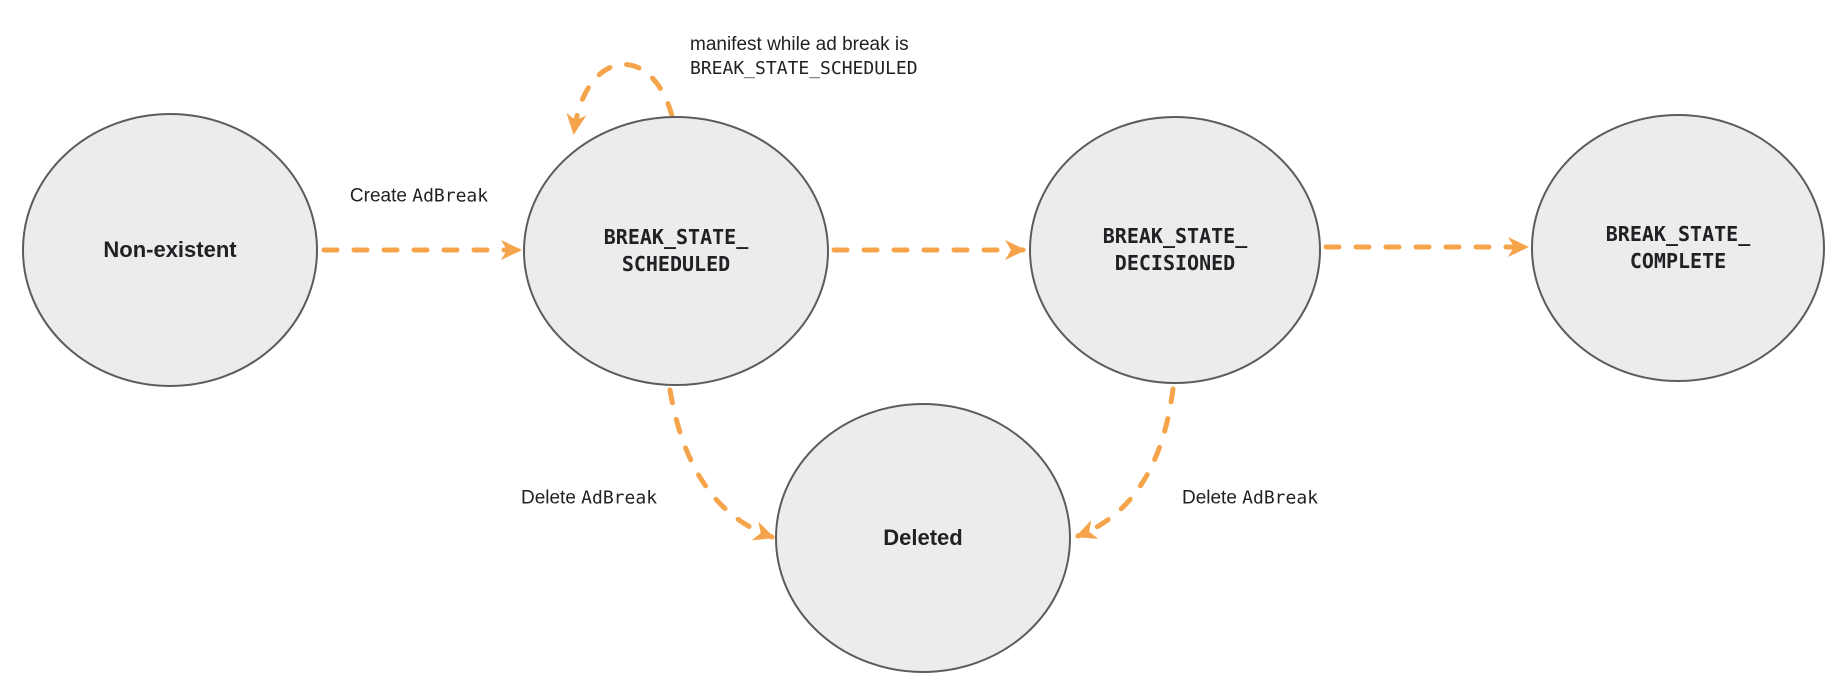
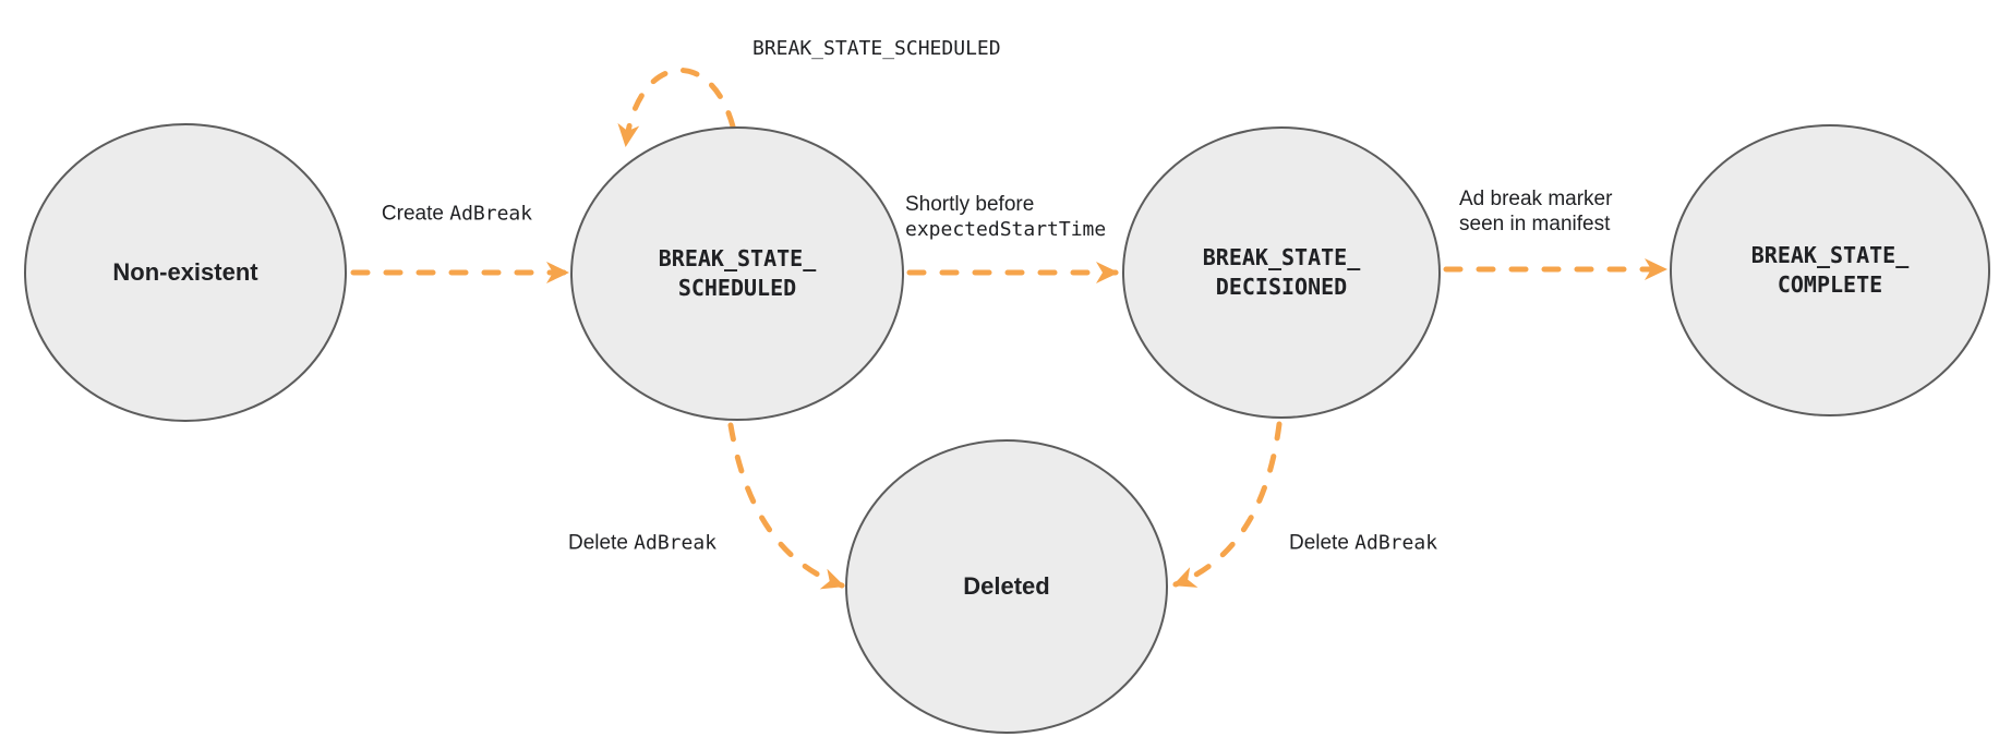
  Non-existent
  BREAK_STATE_
  SCHEDULED
  BREAK_STATE_
  DECISIONED
  BREAK_STATE_
  COMPLETE
  Deleted
  Create AdBreak
- manifest while ad break is
  BREAK_STATE_SCHEDULED
+ Shortly before
+ expectedStartTime
+ Ad break marker
+ seen in manifest
  Delete AdBreak
  Delete AdBreak
